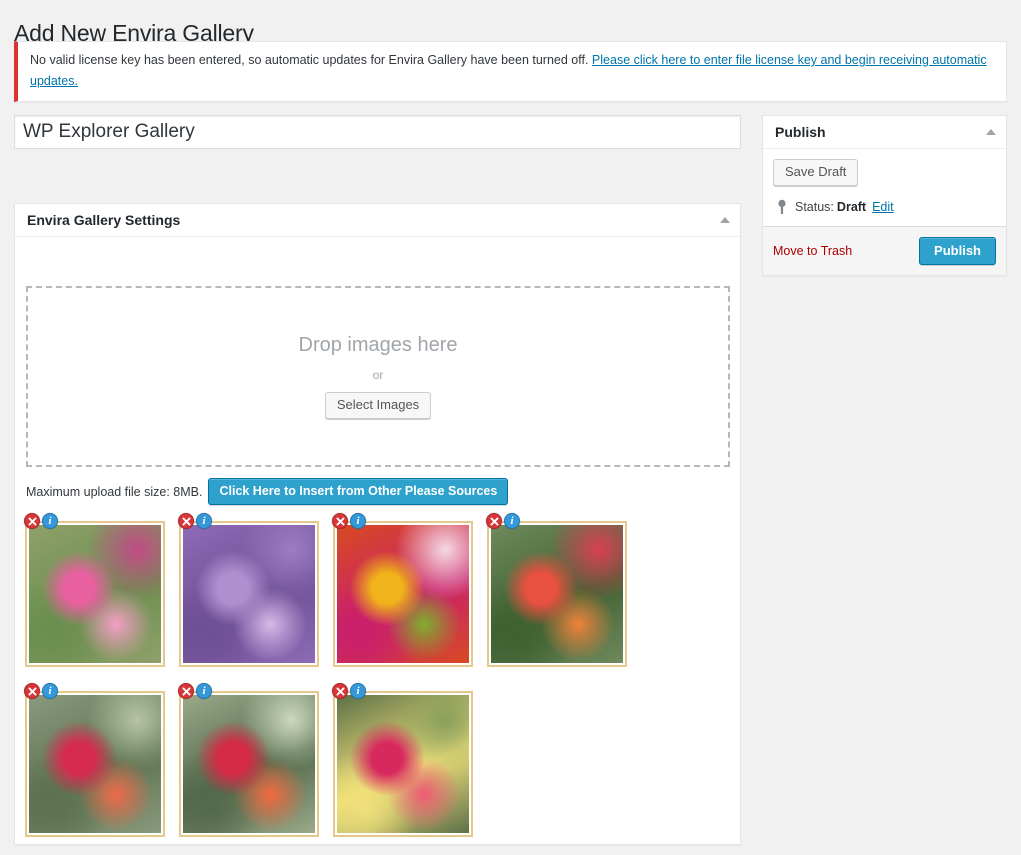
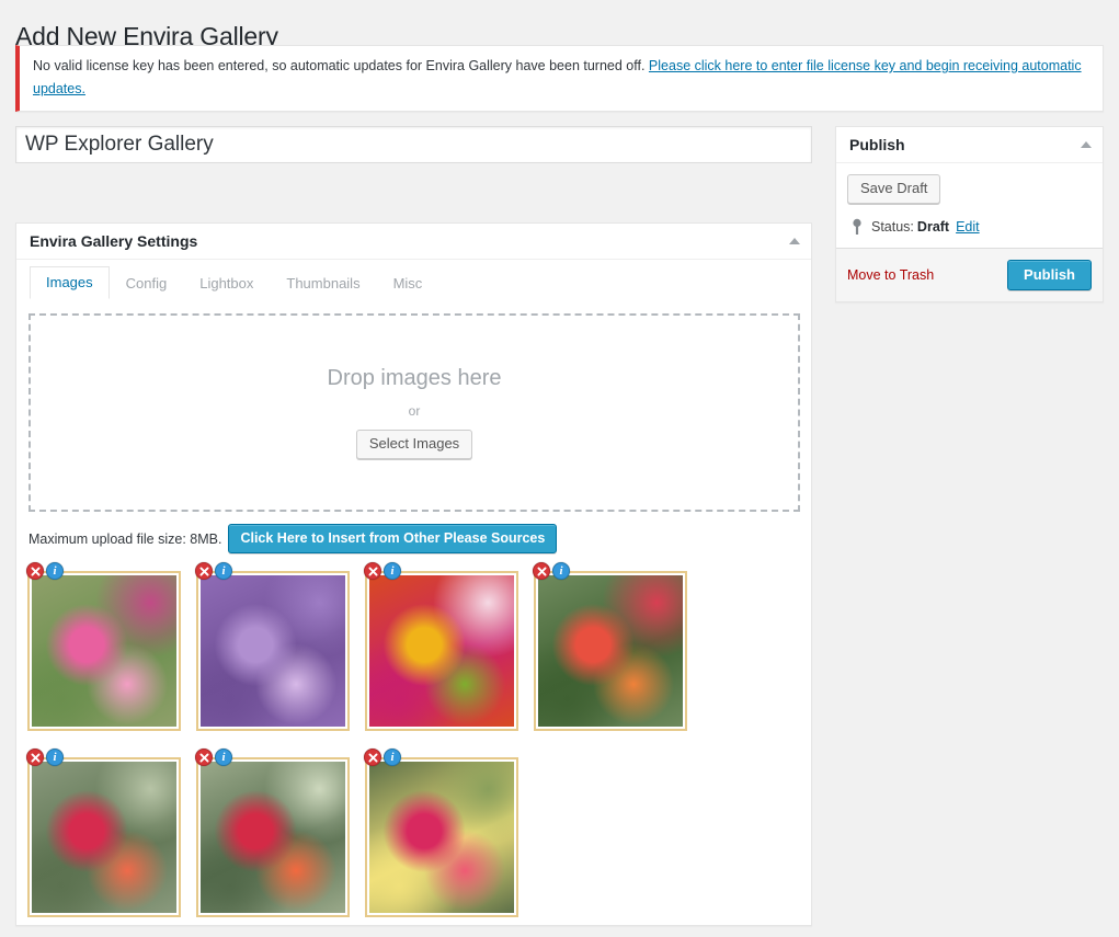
  Add New Envira Gallery
  No valid license key has been entered, so automatic updates for Envira Gallery have been turned off. Please click here to enter file license key and begin receiving automatic updates.
  WP Explorer Gallery
  Envira Gallery Settings
+ Images
+ Config
+ Lightbox
+ Thumbnails
+ Misc
  Drop images here
  or
  Select Images
  Maximum upload file size: 8MB.
  Click Here to Insert from Other Please Sources
  i
  i
  i
  i
  i
  i
  i
  Publish
  Save Draft
  Status:
  Draft
  Edit
  Move to Trash
  Publish
